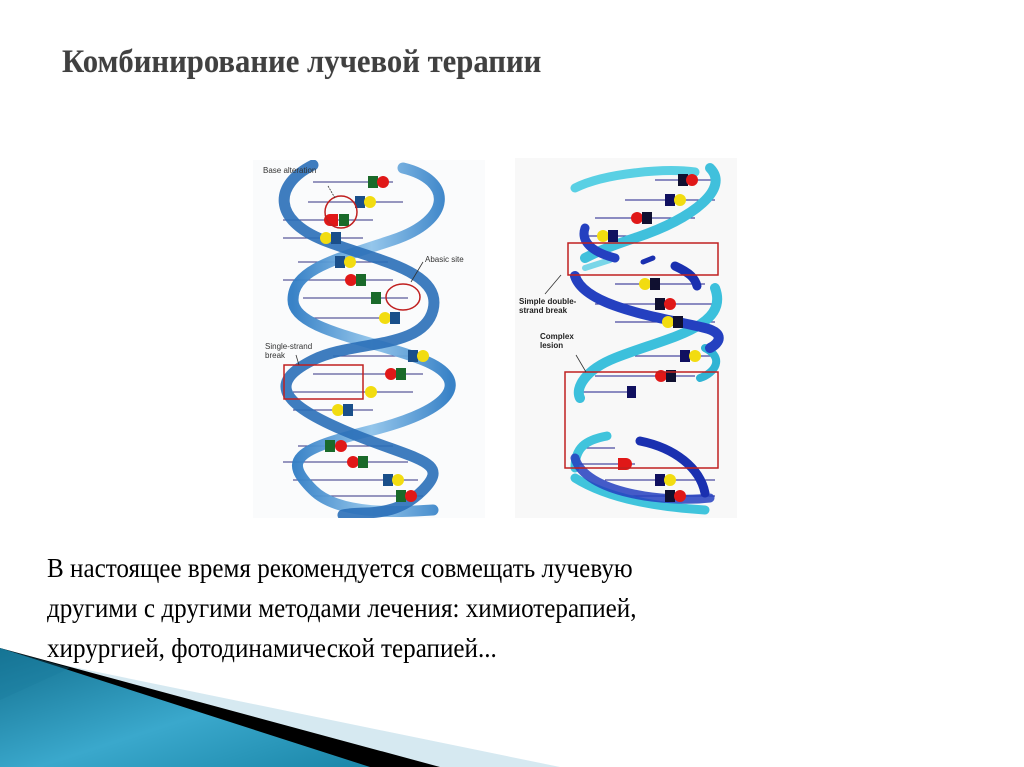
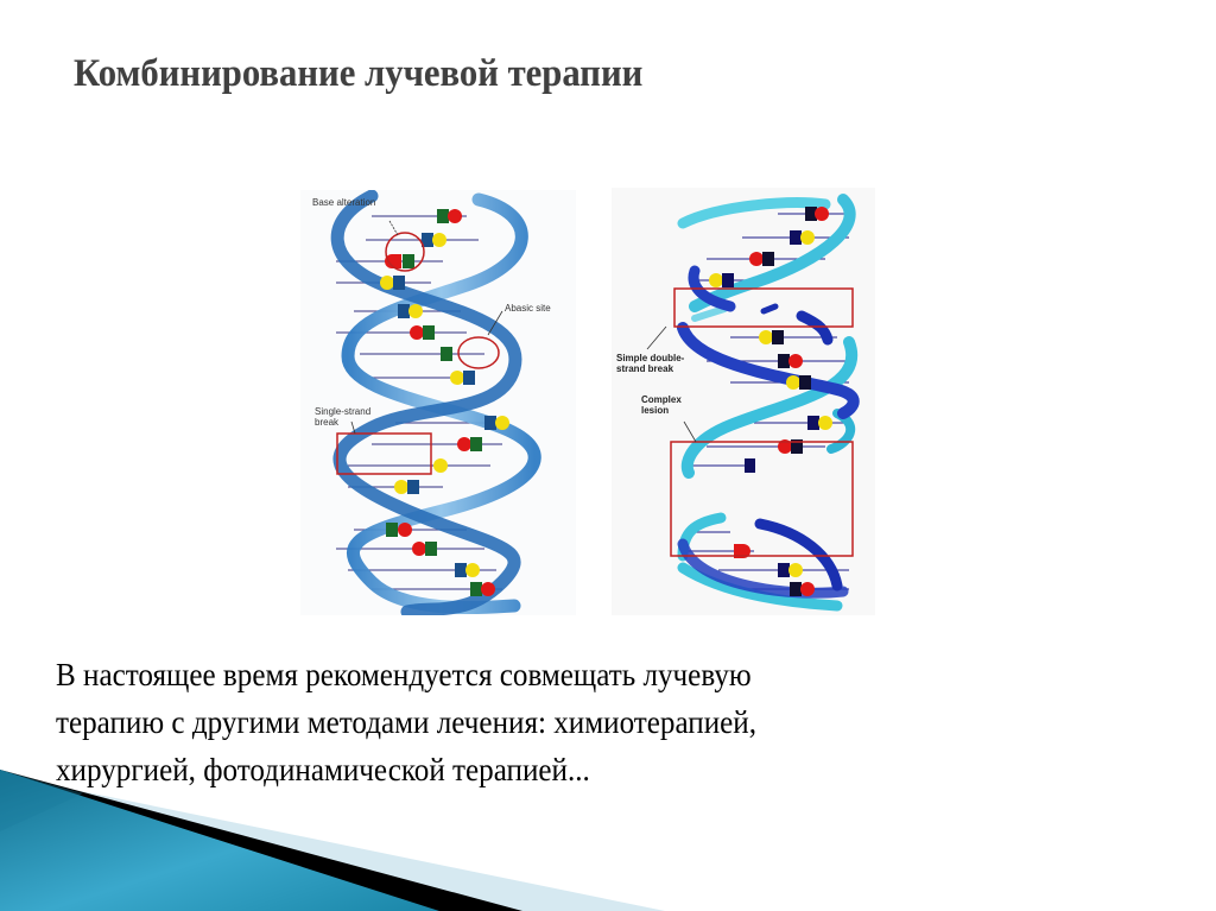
  Комбинирование лучевой терапии
  Base alteration
  Abasic site
  Single-strand
  break
  Simple double-
  strand break
  Complex
  lesion
  В настоящее время рекомендуется совмещать лучевую
- другими с другими методами лечения: химиотерапией,
+ терапию с другими методами лечения: химиотерапией,
  хирургией, фотодинамической терапией...
